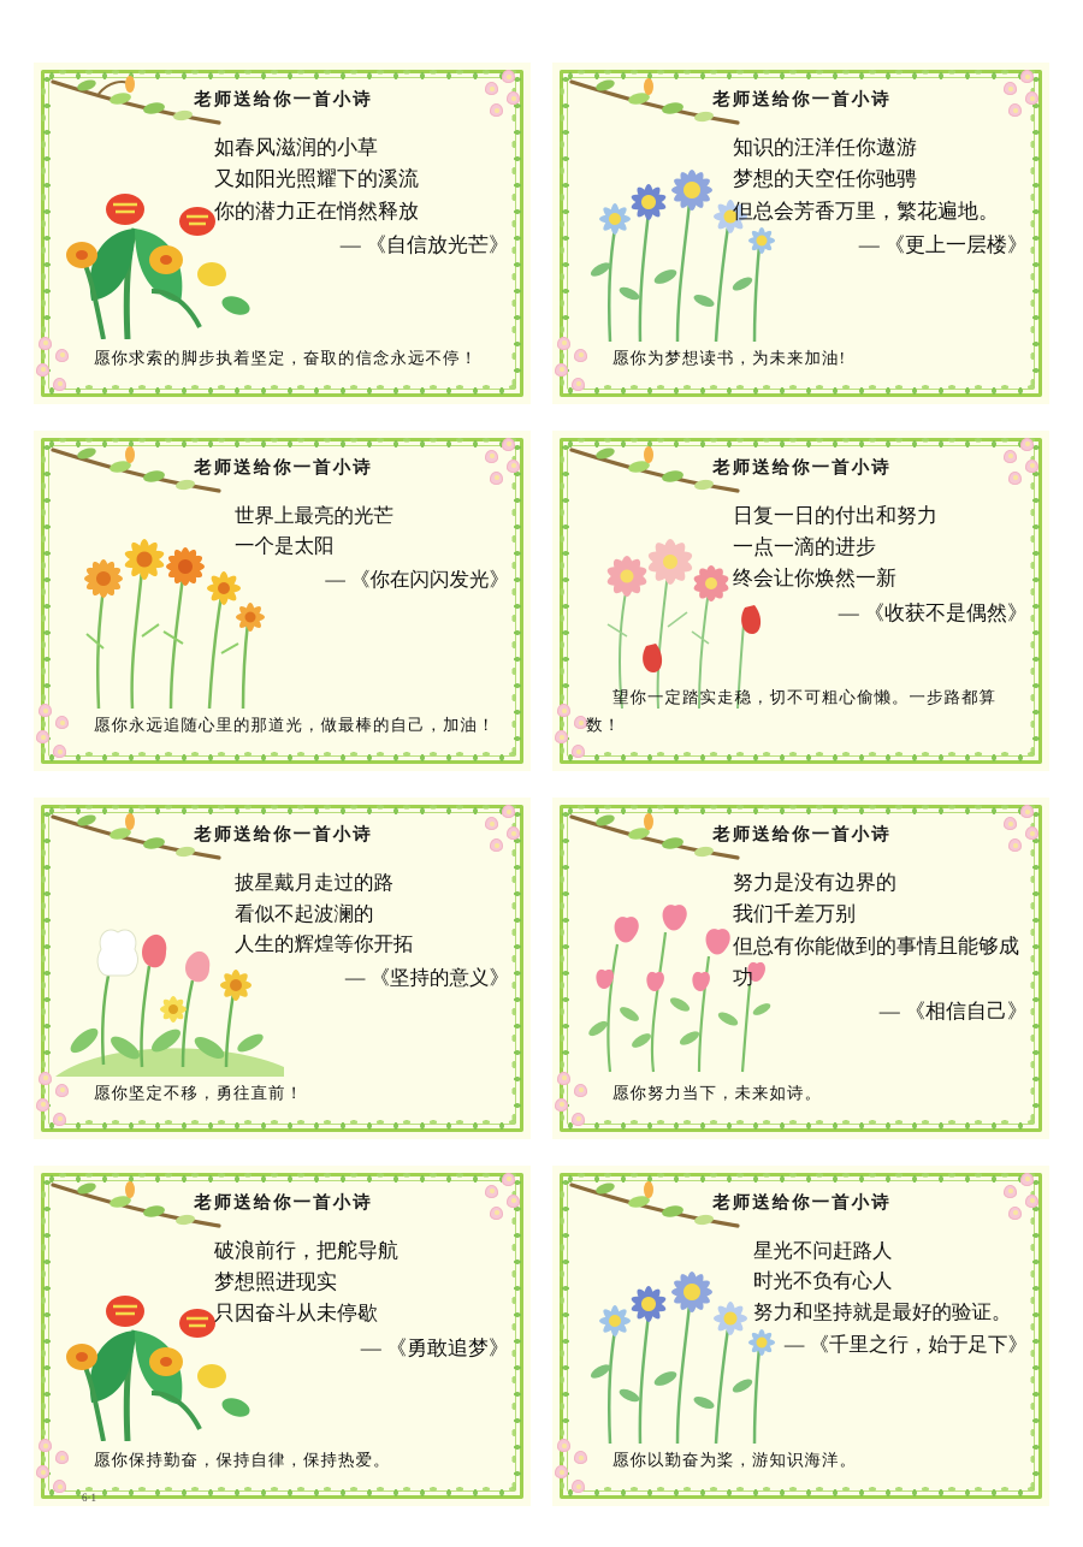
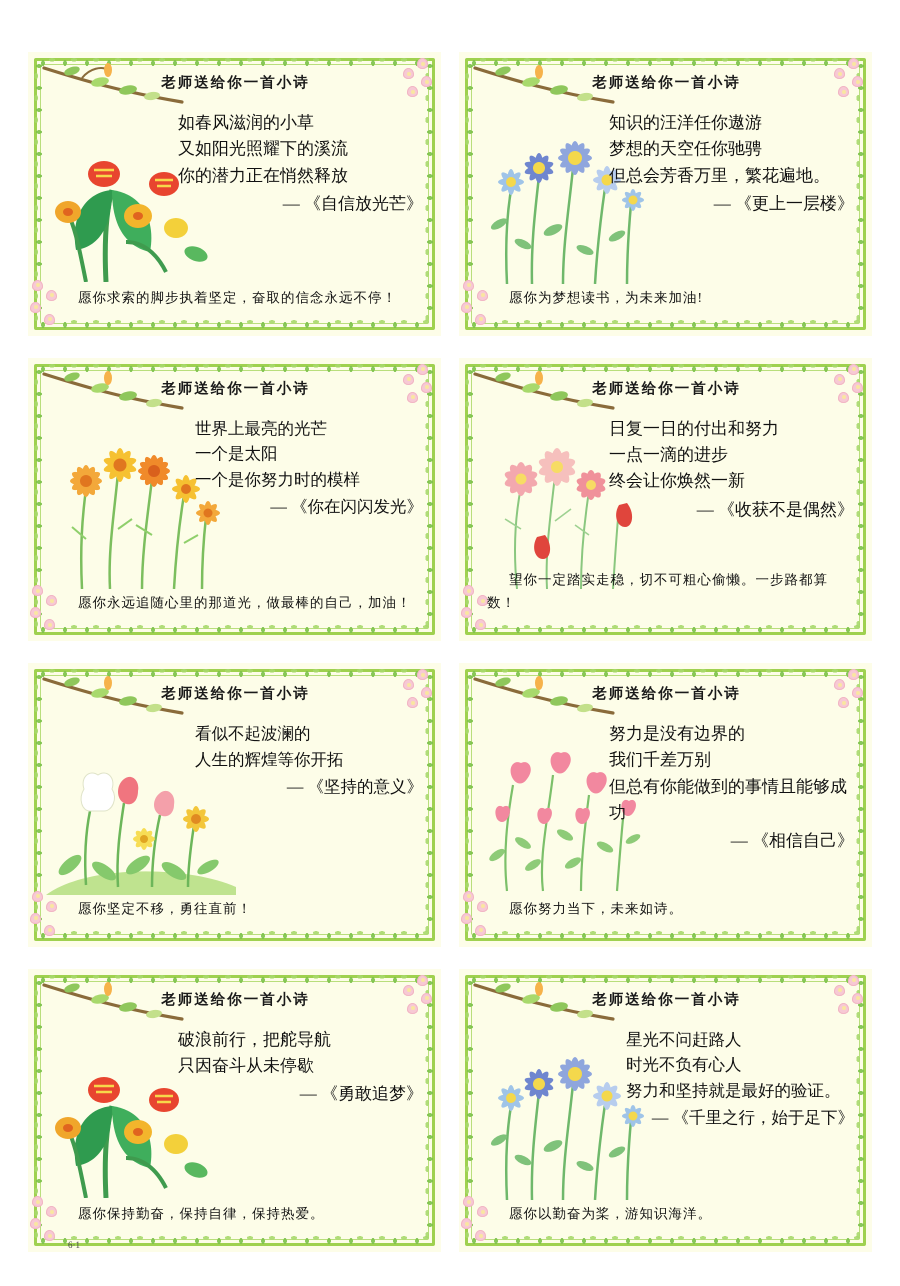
  老师送给你一首小诗
  如春风滋润的小草
  又如阳光照耀下的溪流
  你的潜力正在悄然释放
  — 《自信放光芒》
  愿你求索的脚步执着坚定，奋取的信念永远不停！
  老师送给你一首小诗
  知识的汪洋任你遨游
  梦想的天空任你驰骋
  但总会芳香万里，繁花遍地。
  — 《更上一层楼》
  愿你为梦想读书，为未来加油!
  老师送给你一首小诗
  世界上最亮的光芒
  一个是太阳
+ 一个是你努力时的模样
  — 《你在闪闪发光》
  愿你永远追随心里的那道光，做最棒的自己，加油！
  老师送给你一首小诗
  日复一日的付出和努力
  一点一滴的进步
  终会让你焕然一新
  — 《收获不是偶然》
  望你一定踏实走稳，切不可粗心偷懒。一步路都算数！
  老师送给你一首小诗
- 披星戴月走过的路
  看似不起波澜的
  人生的辉煌等你开拓
  — 《坚持的意义》
  愿你坚定不移，勇往直前！
  老师送给你一首小诗
  努力是没有边界的
  我们千差万别
  但总有你能做到的事情且能够成功
  — 《相信自己》
  愿你努力当下，未来如诗。
  老师送给你一首小诗
  破浪前行，把舵导航
- 梦想照进现实
  只因奋斗从未停歇
  — 《勇敢追梦》
  愿你保持勤奋，保持自律，保持热爱。
  6·1
  老师送给你一首小诗
  星光不问赶路人
  时光不负有心人
  努力和坚持就是最好的验证。
  — 《千里之行，始于足下》
  愿你以勤奋为桨，游知识海洋。
